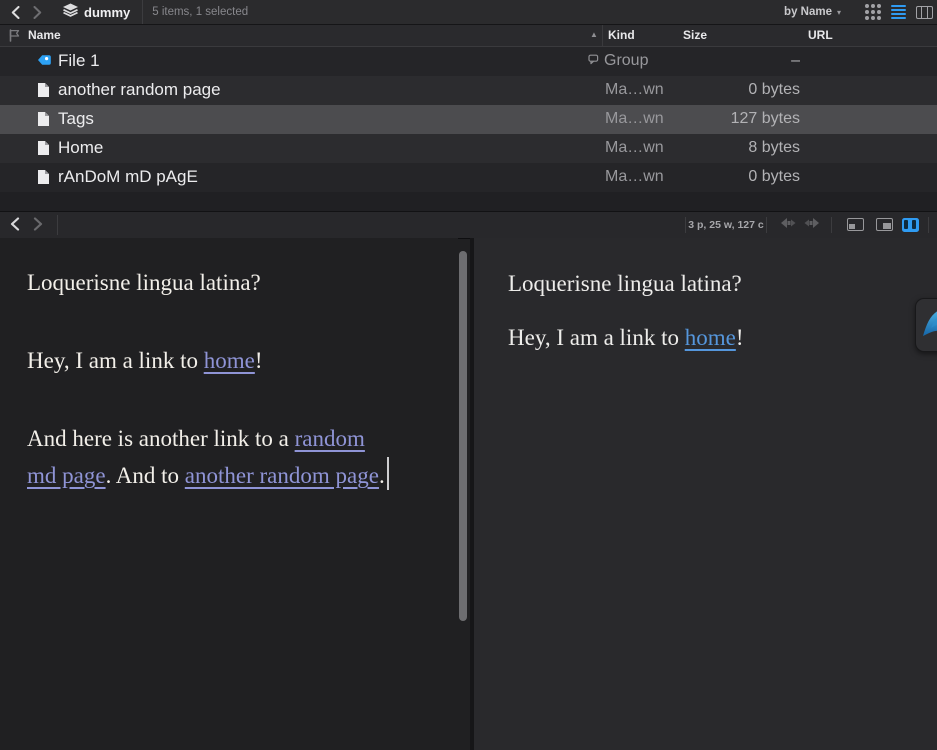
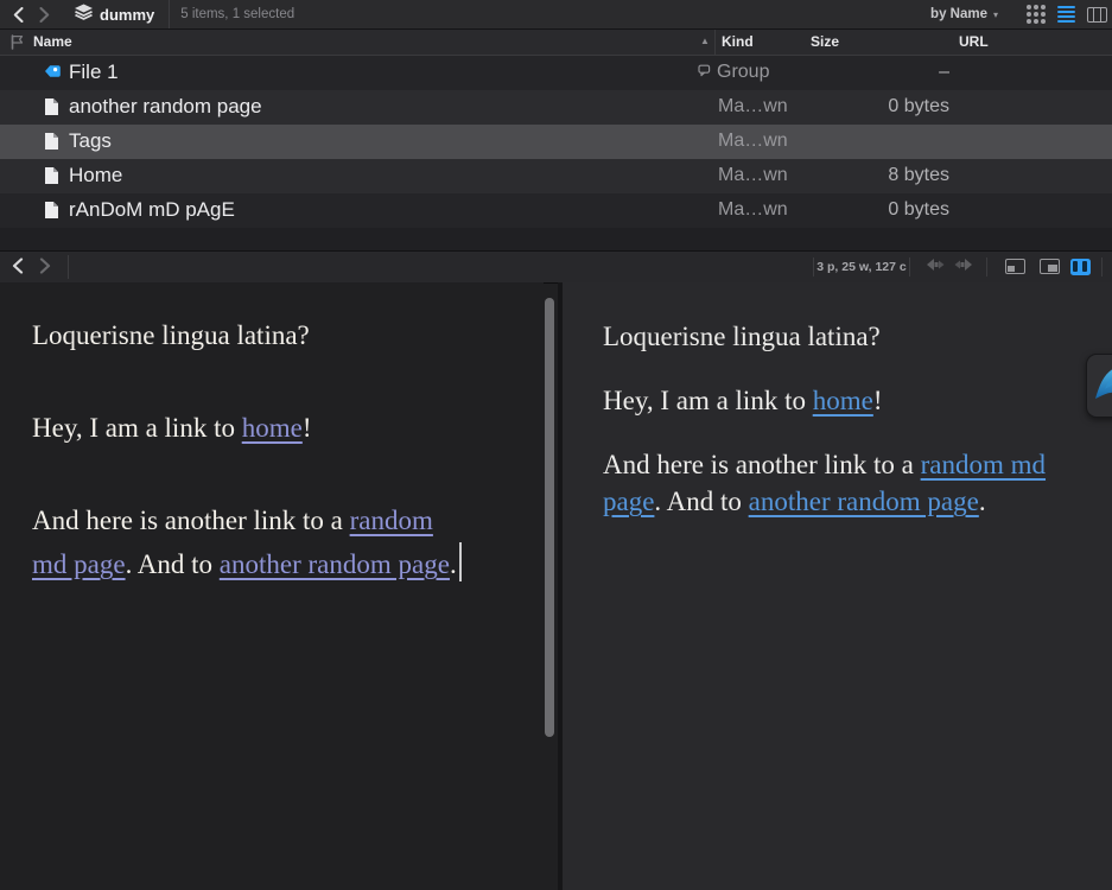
  dummy
  5 items, 1 selected
  by Name
  ▾
  Name
  ▲
  Kind
  Size
  URL
  File 1
  Group
  –
  another random page
  Ma…wn
  0 bytes
  Tags
  Ma…wn
- 127 bytes
  Home
  Ma…wn
  8 bytes
  rAnDoM mD pAgE
  Ma…wn
  0 bytes
  3 p, 25 w, 127 c
  Loquerisne lingua latina?
  Hey, I am a link to home!
  And here is another link to a random
  md page. And to another random page.
  Loquerisne lingua latina?
  Hey, I am a link to home!
+ And here is another link to a random md
+ page. And to another random page.
